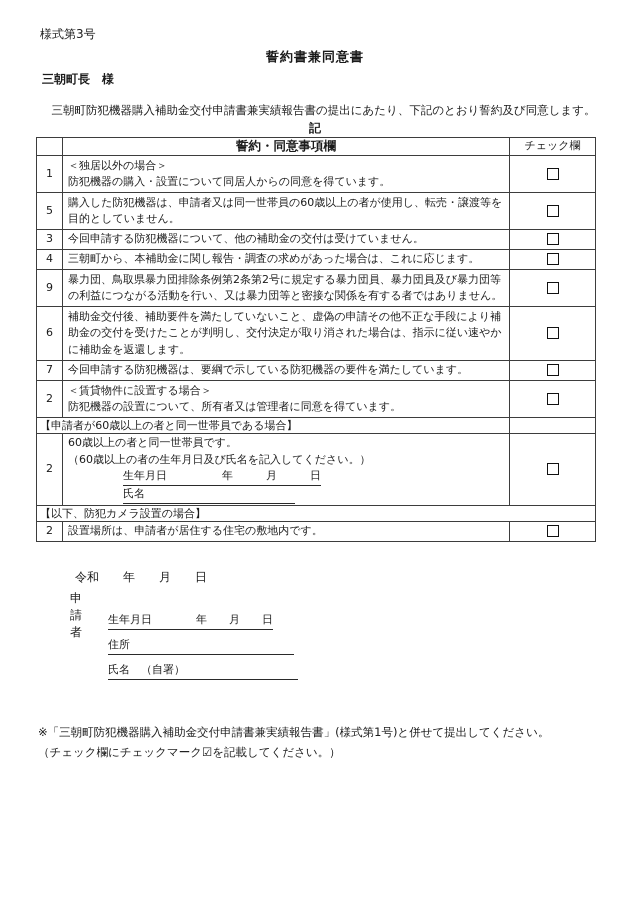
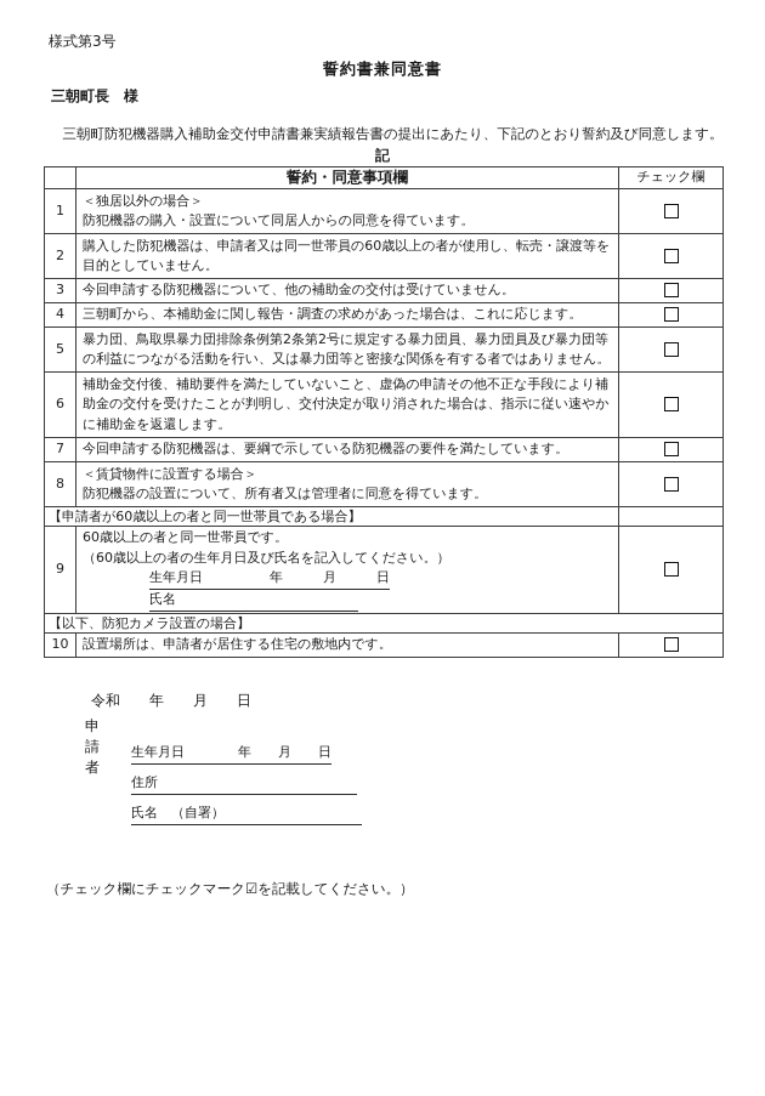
  様式第3号
  誓約書兼同意書
  三朝町長 様
  三朝町防犯機器購入補助金交付申請書兼実績報告書の提出にあたり、下記のとおり誓約及び同意します。
  記
  	誓約・同意事項欄	チェック欄
  1	＜独居以外の場合＞ 防犯機器の購入・設置について同居人からの同意を得ています。
- 5	購入した防犯機器は、申請者又は同一世帯員の60歳以上の者が使用し、転売・譲渡等を目的としていません。
+ 2	購入した防犯機器は、申請者又は同一世帯員の60歳以上の者が使用し、転売・譲渡等を目的としていません。
  3	今回申請する防犯機器について、他の補助金の交付は受けていません。
  4	三朝町から、本補助金に関し報告・調査の求めがあった場合は、これに応じます。
- 9	暴力団、鳥取県暴力団排除条例第2条第2号に規定する暴力団員、暴力団員及び暴力団等の利益につながる活動を行い、又は暴力団等と密接な関係を有する者ではありません。
+ 5	暴力団、鳥取県暴力団排除条例第2条第2号に規定する暴力団員、暴力団員及び暴力団等の利益につながる活動を行い、又は暴力団等と密接な関係を有する者ではありません。
  6	補助金交付後、補助要件を満たしていないこと、虚偽の申請その他不正な手段により補助金の交付を受けたことが判明し、交付決定が取り消された場合は、指示に従い速やかに補助金を返還します。
  7	今回申請する防犯機器は、要綱で示している防犯機器の要件を満たしています。
- 2	＜賃貸物件に設置する場合＞ 防犯機器の設置について、所有者又は管理者に同意を得ています。
+ 8	＜賃貸物件に設置する場合＞ 防犯機器の設置について、所有者又は管理者に同意を得ています。
  【申請者が60歳以上の者と同一世帯員である場合】
- 2	60歳以上の者と同一世帯員です。 （60歳以上の者の生年月日及び氏名を記入してください。） 生年月日 年 月 日 氏名
+ 9	60歳以上の者と同一世帯員です。 （60歳以上の者の生年月日及び氏名を記入してください。） 生年月日 年 月 日 氏名
  【以下、防犯カメラ設置の場合】
- 2	設置場所は、申請者が居住する住宅の敷地内です。
+ 10	設置場所は、申請者が居住する住宅の敷地内です。
  令和 年 月 日
  申請者
  生年月日 年 月 日
  住所
  氏名 （自署）
- ※「三朝町防犯機器購入補助金交付申請書兼実績報告書」(様式第1号)と併せて提出してください。
  （チェック欄にチェックマーク☑を記載してください。）
